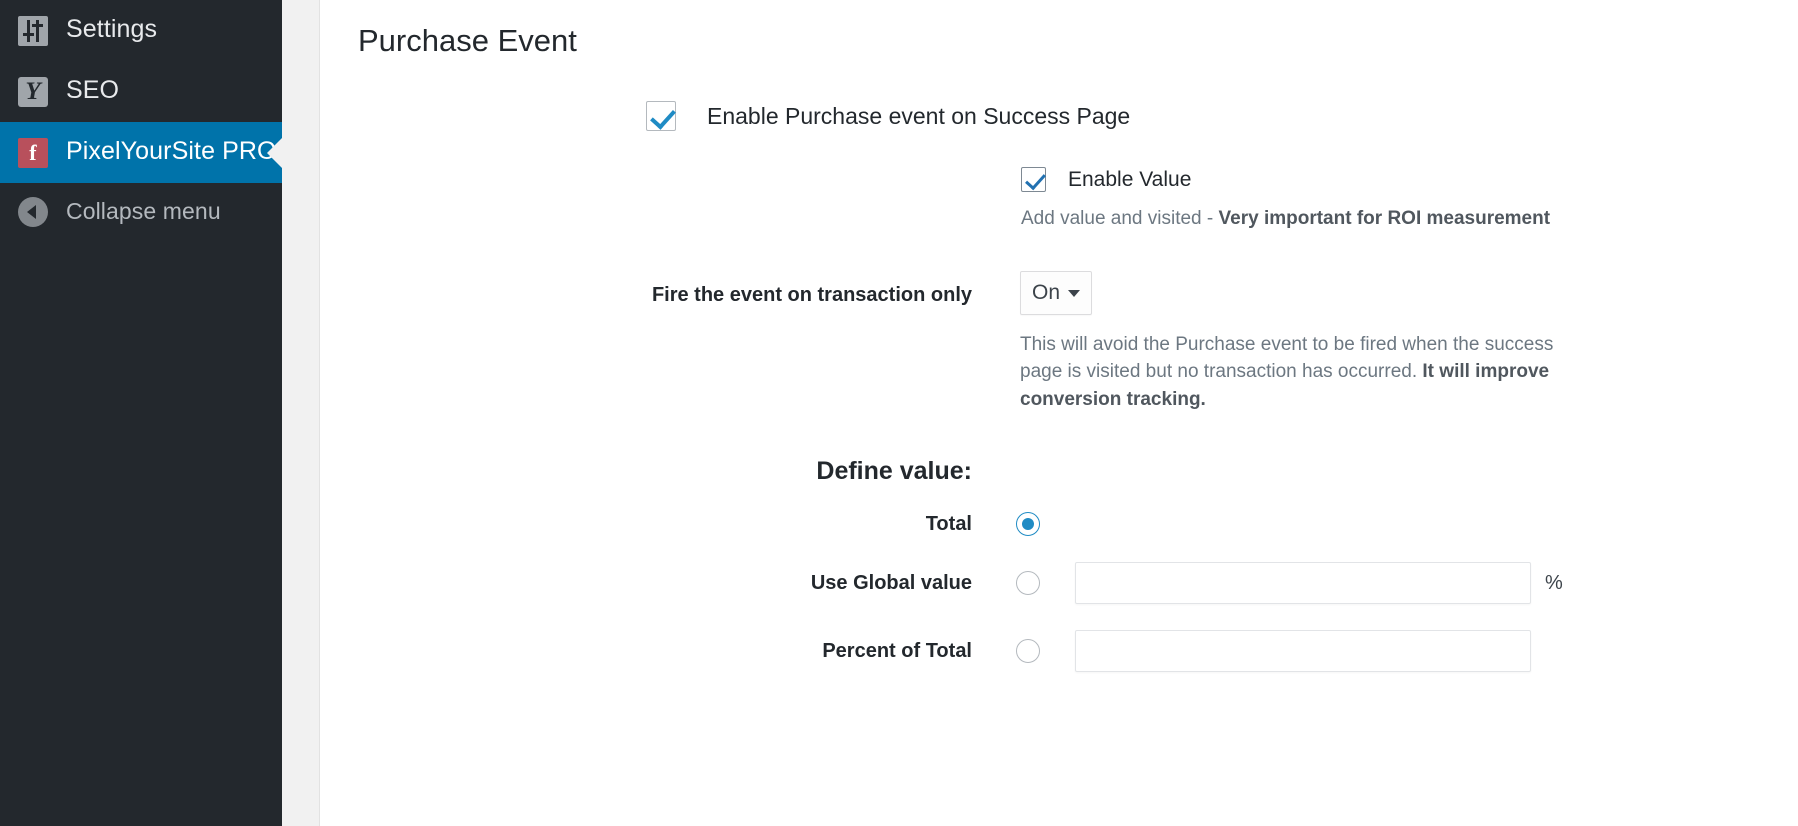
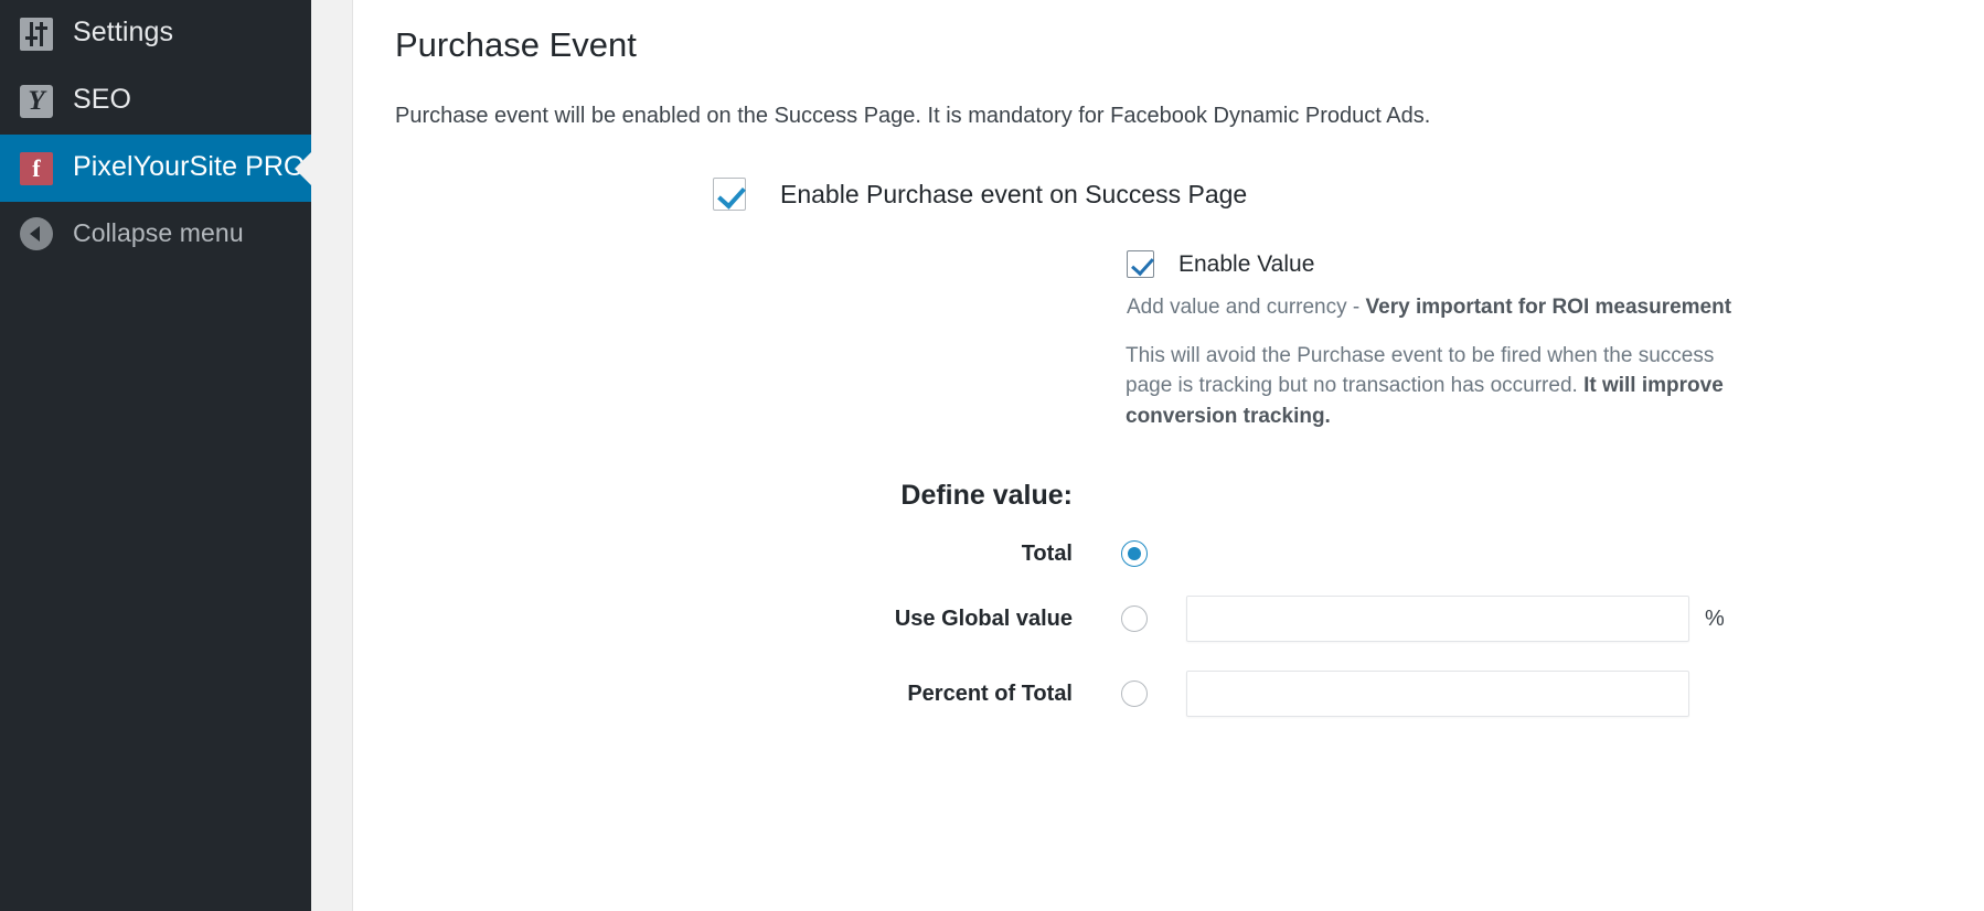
  Settings
  Y
  SEO
  f
  PixelYourSite PRO
  Collapse menu
  Purchase Event
+ Purchase event will be enabled on the Success Page. It is mandatory for Facebook Dynamic Product Ads.
  Enable Purchase event on Success Page
  Enable Value
- Add value and visited - Very important for ROI measurement
+ Add value and currency - Very important for ROI measurement
- Fire the event on transaction only
- On
- This will avoid the Purchase event to be fired when the success page is visited but no transaction has occurred. It will improve conversion tracking.
+ This will avoid the Purchase event to be fired when the success page is tracking but no transaction has occurred. It will improve conversion tracking.
  Define value:
  Total
  Use Global value
  %
  Percent of Total
